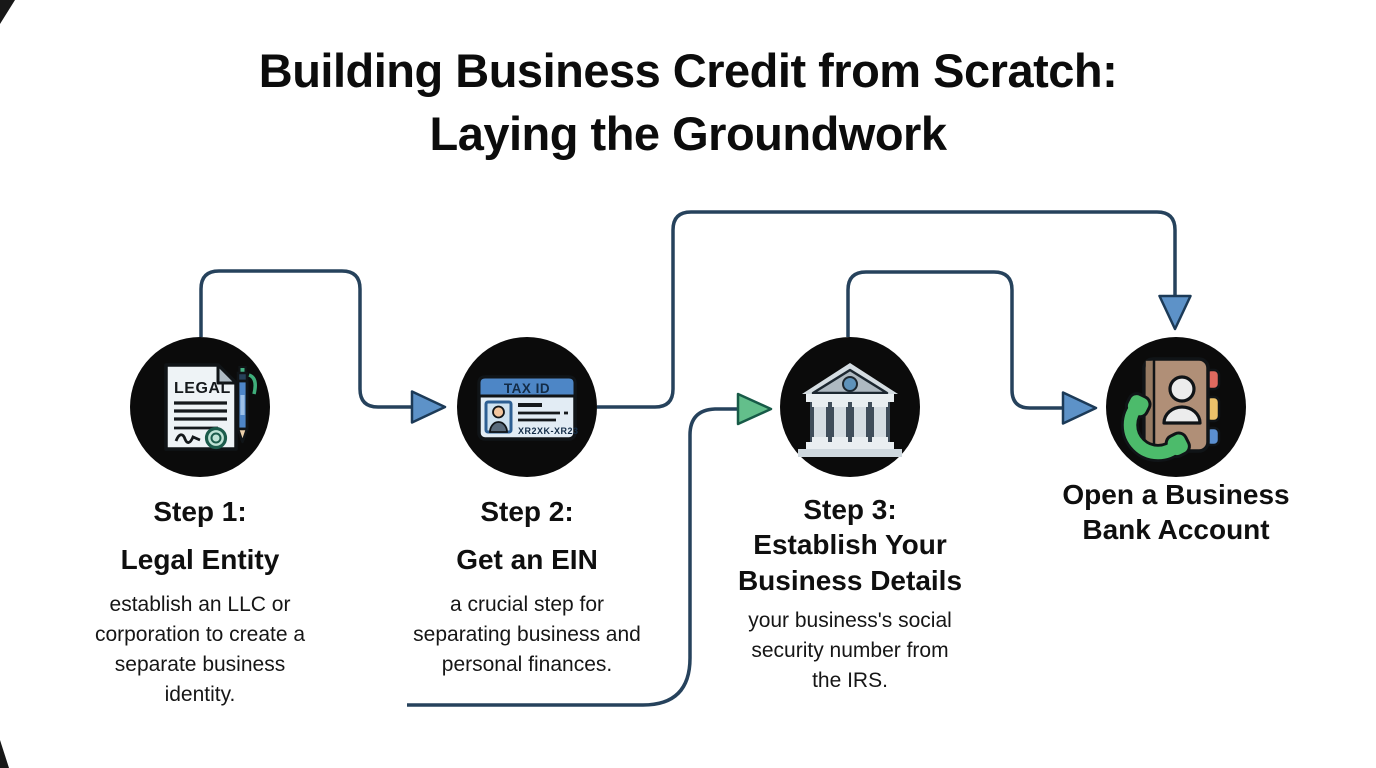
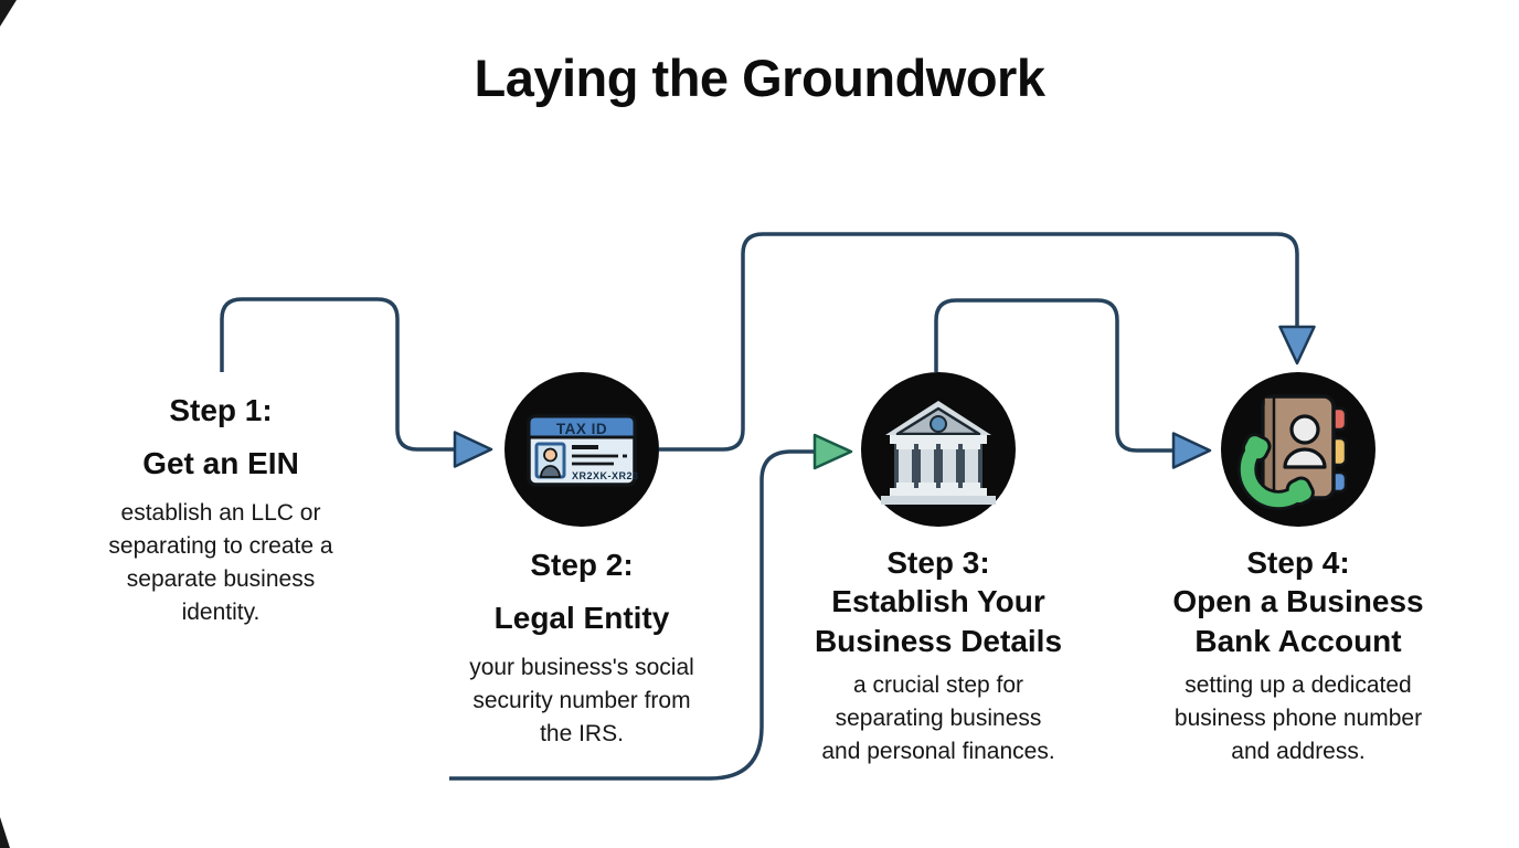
- Building Business Credit from Scratch:
  Laying the Groundwork
- LEGAL
  Step 1:
- Legal Entity
+ Get an EIN
- establish an LLC or corporation to create a separate business identity.
+ establish an LLC or separating to create a separate business identity.
  TAX ID
  XR2XK-XR23
  Step 2:
- Get an EIN
+ Legal Entity
- a crucial step for separating business and personal finances.
+ your business's social security number from the IRS.
  Step 3:
  Establish Your Business Details
- your business's social security number from the IRS.
+ a crucial step for separating business and personal finances.
+ Step 4:
  Open a Business Bank Account
+ setting up a dedicated business phone number and address.
